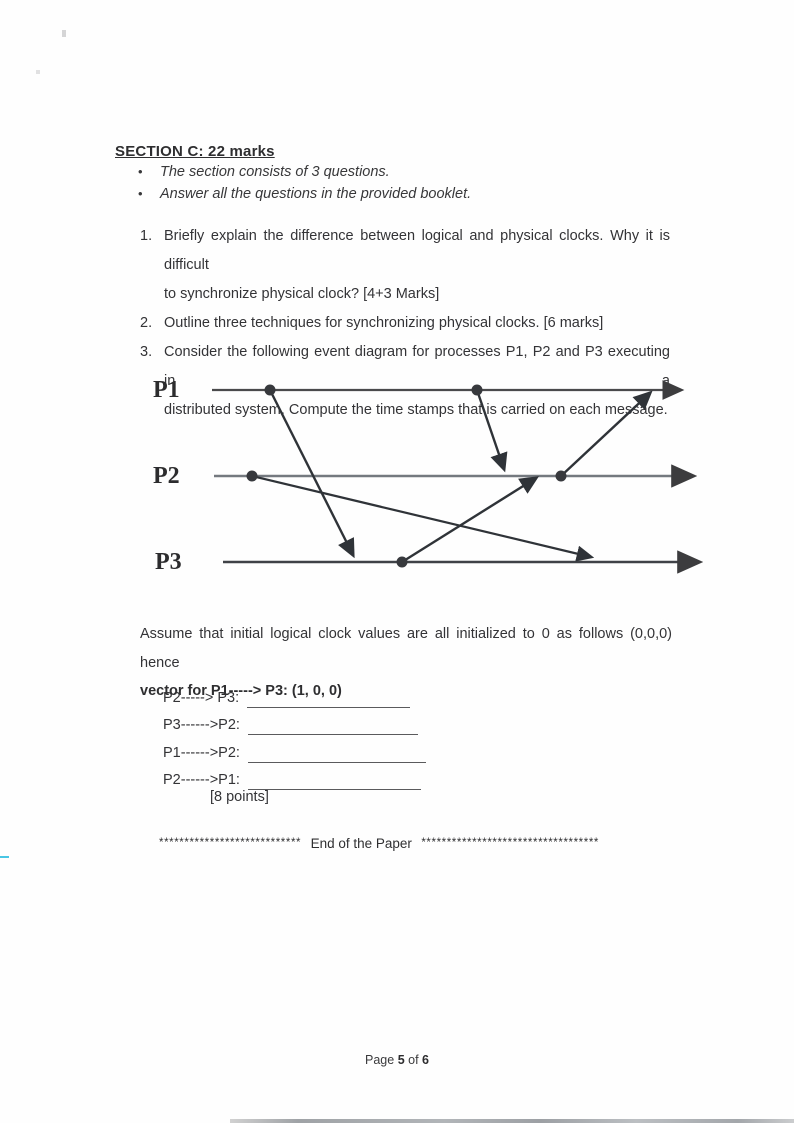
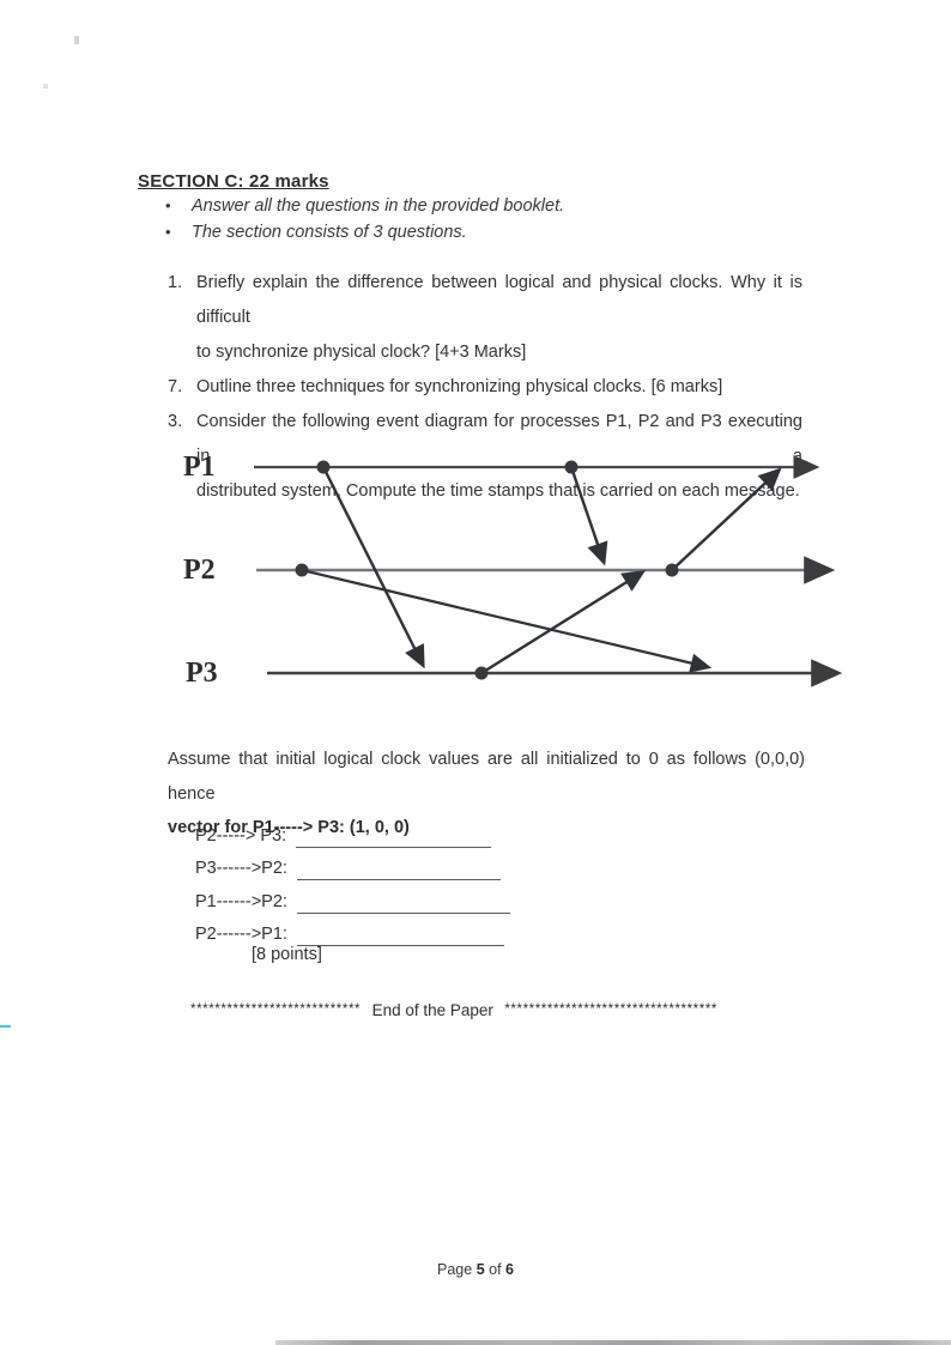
  SECTION C: 22 marks
  •
- The section consists of 3 questions.
+ Answer all the questions in the provided booklet.
  •
- Answer all the questions in the provided booklet.
+ The section consists of 3 questions.
  1.
  Briefly explain the difference between logical and physical clocks. Why it is difficult
  to synchronize physical clock? [4+3 Marks]
- 2.
+ 7.
  Outline three techniques for synchronizing physical clocks. [6 marks]
  3.
  Consider the following event diagram for processes P1, P2 and P3 executing in a
  distributed system. Compute the time stamps that is carried on each message.
  P1
  P2
  P3
  Assume that initial logical clock values are all initialized to 0 as follows (0,0,0) hence
  vector for P1-----> P3: (1, 0, 0)
  P2-----> P3:
  P3------>P2:
  P1------>P2:
  P2------>P1:
  [8 points]
  **************************** End of the Paper ***********************************
  Page 5 of 6
